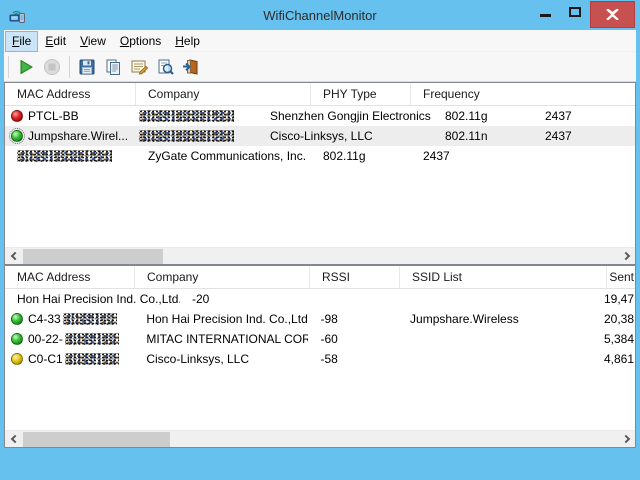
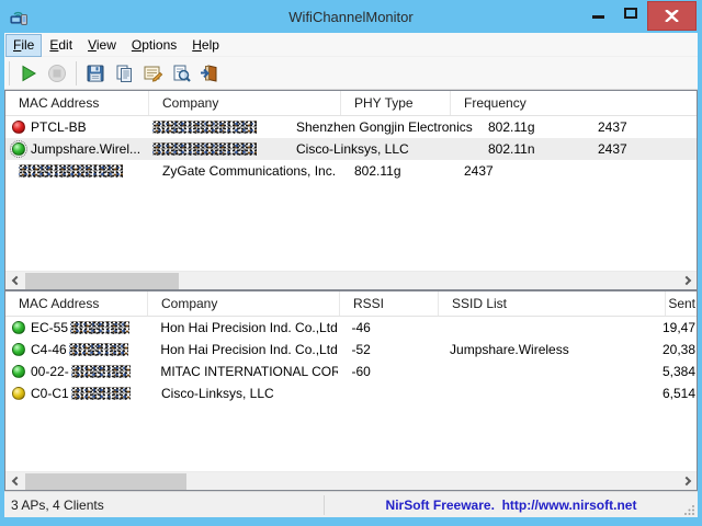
  WifiChannelMonitor
  File
  Edit
  View
  Options
  Help
  MAC Address
  Company
  PHY Type
  Frequency
  PTCL-BB
  Shenzhen Gongjin Electronics
  802.11g
  2437
  Jumpshare.Wirel...
  Cisco-Linksys, LLC
  802.11n
  2437
  ZyGate Communications, Inc.
  802.11g
  2437
  MAC Address
  Company
  RSSI
  SSID List
  Sent
+ EC-55
  Hon Hai Precision Ind. Co.,Ltd
- -20
+ -46
  19,47
- C4-33
+ C4-46
  Hon Hai Precision Ind. Co.,Ltd
- -98
+ -52
  Jumpshare.Wireless
  20,38
  00-22-
  MITAC INTERNATIONAL COR
  -60
  5,384
  C0-C1
  Cisco-Linksys, LLC
- -58
- 4,861
+ 6,514
+ 3 APs, 4 Clients
+ NirSoft Freeware. http://www.nirsoft.net
